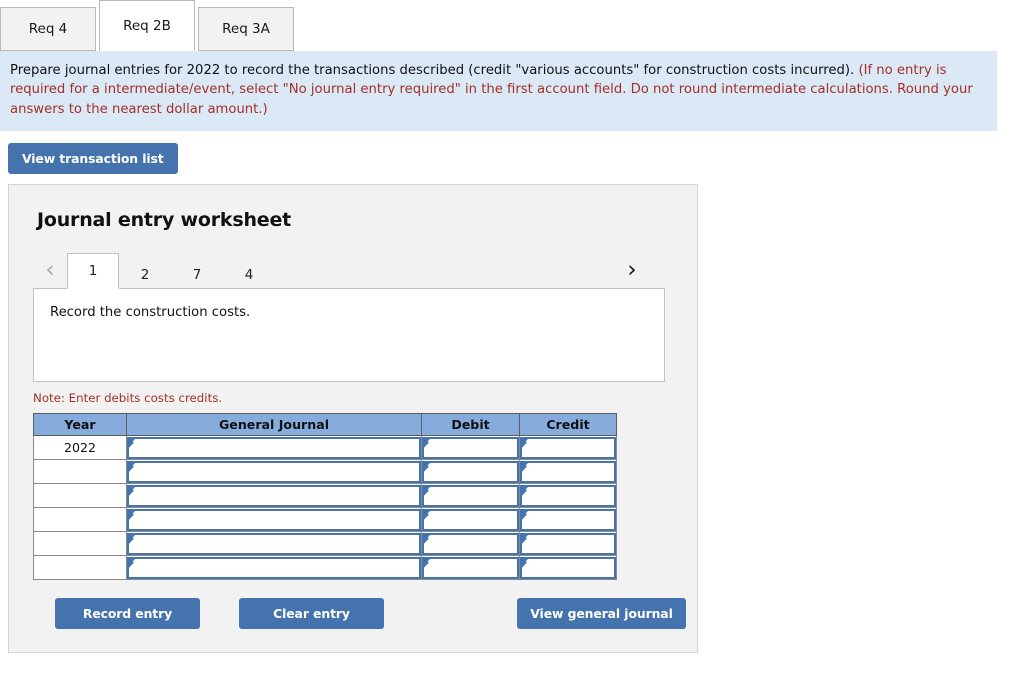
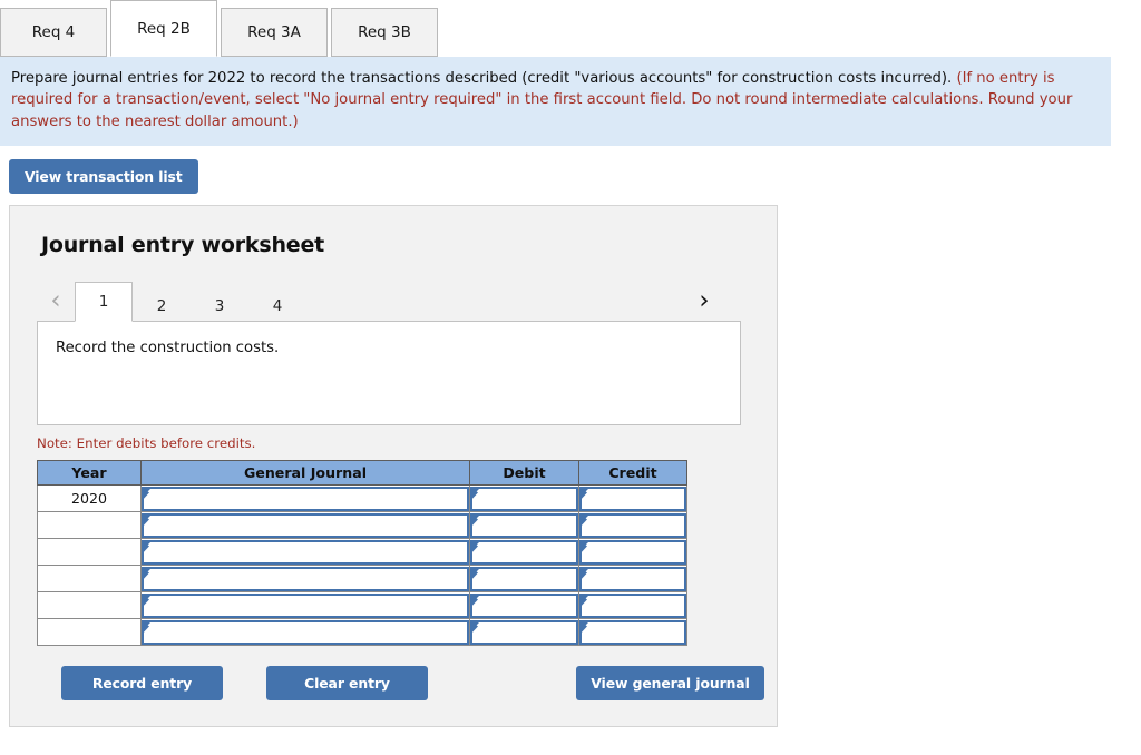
  Req 4
  Req 2B
  Req 3A
+ Req 3B
- Prepare journal entries for 2022 to record the transactions described (credit "various accounts" for construction costs incurred). (If no entry is required for a intermediate/event, select "No journal entry required" in the first account field. Do not round intermediate calculations. Round your answers to the nearest dollar amount.)
+ Prepare journal entries for 2022 to record the transactions described (credit "various accounts" for construction costs incurred). (If no entry is required for a transaction/event, select "No journal entry required" in the first account field. Do not round intermediate calculations. Round your answers to the nearest dollar amount.)
  View transaction list
  Journal entry worksheet
  ‹
  1
  2
- 7
+ 3
  4
  ›
  Record the construction costs.
- Note: Enter debits costs credits.
+ Note: Enter debits before credits.
  Year	General Journal	Debit	Credit
- 2022
+ 2020
  Record entry
  Clear entry
  View general journal
